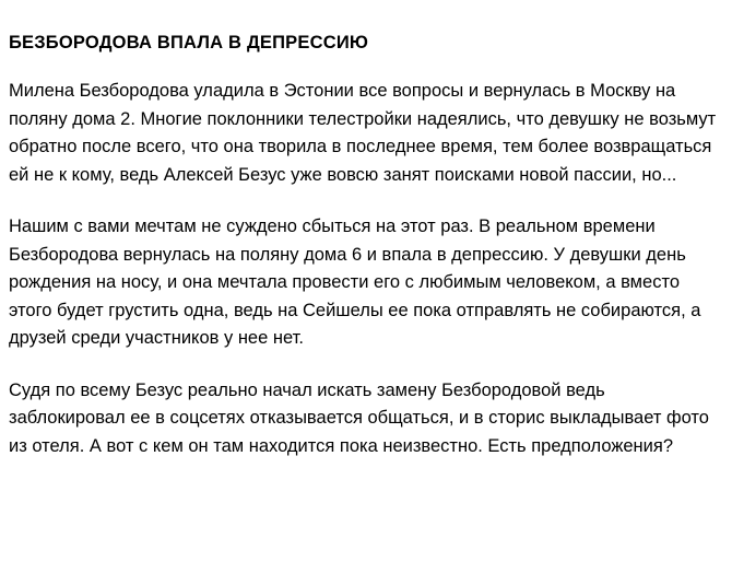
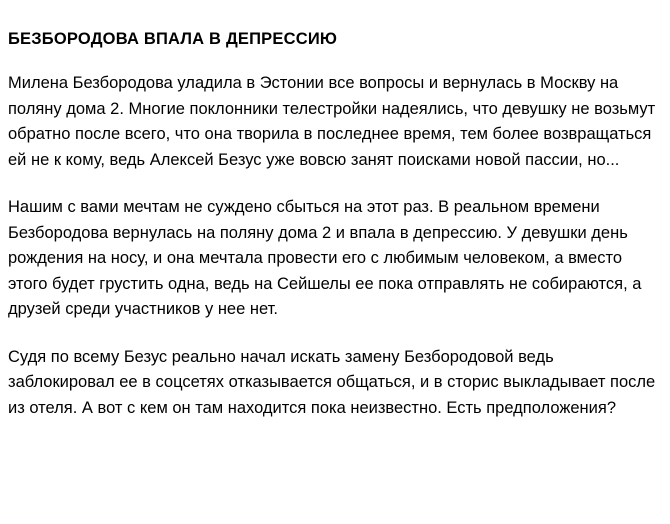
  БЕЗБОРОДОВА ВПАЛА В ДЕПРЕССИЮ
  Милена Безбородова уладила в Эстонии все вопросы и вернулась в Москву на поляну дома 2. Многие поклонники телестройки надеялись, что девушку не возьмут обратно после всего, что она творила в последнее время, тем более возвращаться ей не к кому, ведь Алексей Безус уже вовсю занят поисками новой пассии, но...
- Нашим с вами мечтам не суждено сбыться на этот раз. В реальном времени Безбородова вернулась на поляну дома 6 и впала в депрессию. У девушки день рождения на носу, и она мечтала провести его с любимым человеком, а вместо этого будет грустить одна, ведь на Сейшелы ее пока отправлять не собираются, а друзей среди участников у нее нет.
+ Нашим с вами мечтам не суждено сбыться на этот раз. В реальном времени Безбородова вернулась на поляну дома 2 и впала в депрессию. У девушки день рождения на носу, и она мечтала провести его с любимым человеком, а вместо этого будет грустить одна, ведь на Сейшелы ее пока отправлять не собираются, а друзей среди участников у нее нет.
- Судя по всему Безус реально начал искать замену Безбородовой ведь заблокировал ее в соцсетях отказывается общаться, и в сторис выкладывает фото из отеля. А вот с кем он там находится пока неизвестно. Есть предположения?
+ Судя по всему Безус реально начал искать замену Безбородовой ведь заблокировал ее в соцсетях отказывается общаться, и в сторис выкладывает после из отеля. А вот с кем он там находится пока неизвестно. Есть предположения?
